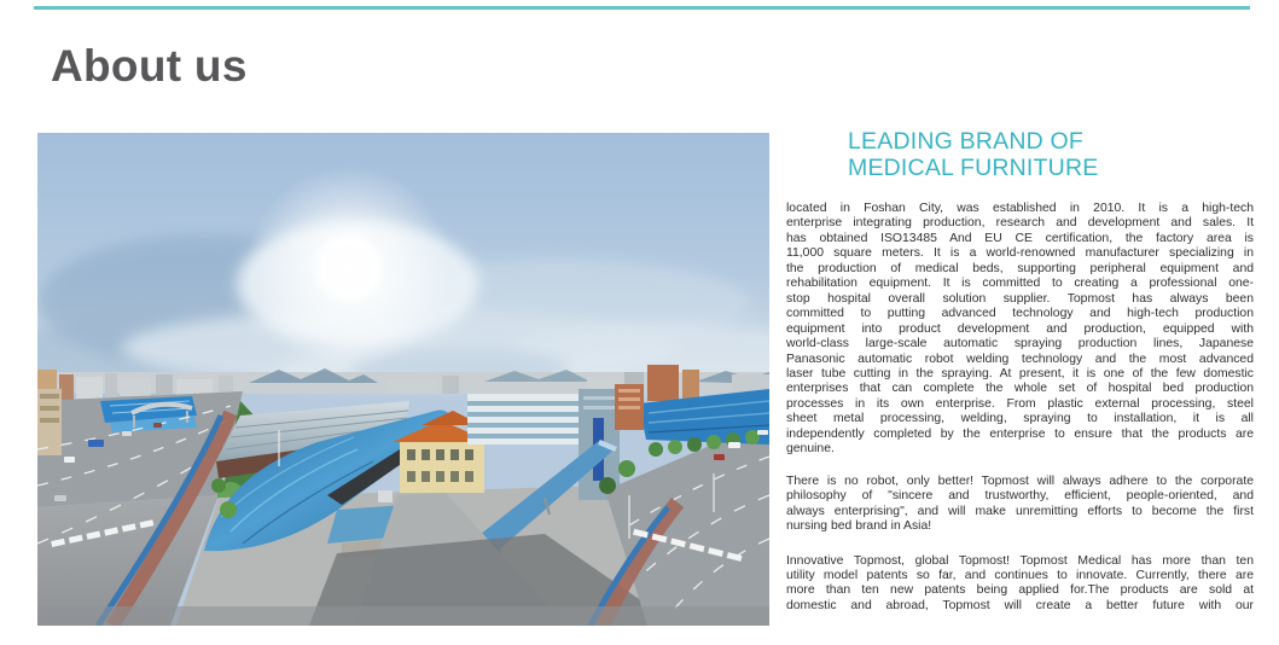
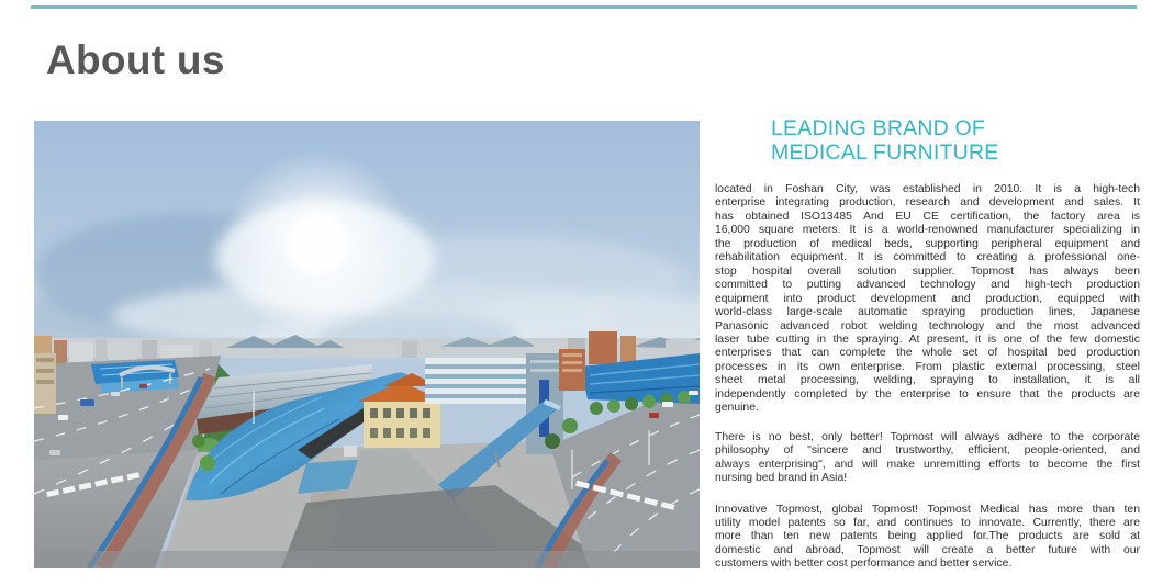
  About us
  LEADING BRAND OF
  MEDICAL FURNITURE
  located in Foshan City, was established in 2010. It is a high-tech
  enterprise integrating production, research and development and sales. It
  has obtained ISO13485 And EU CE certification, the factory area is
- 11,000 square meters. It is a world-renowned manufacturer specializing in
+ 16,000 square meters. It is a world-renowned manufacturer specializing in
  the production of medical beds, supporting peripheral equipment and
  rehabilitation equipment. It is committed to creating a professional one-
  stop hospital overall solution supplier. Topmost has always been
  committed to putting advanced technology and high-tech production
  equipment into product development and production, equipped with
  world-class large-scale automatic spraying production lines, Japanese
- Panasonic automatic robot welding technology and the most advanced
+ Panasonic advanced robot welding technology and the most advanced
  laser tube cutting in the spraying. At present, it is one of the few domestic
  enterprises that can complete the whole set of hospital bed production
  processes in its own enterprise. From plastic external processing, steel
  sheet metal processing, welding, spraying to installation, it is all
  independently completed by the enterprise to ensure that the products are
  genuine.
- There is no robot, only better! Topmost will always adhere to the corporate
+ There is no best, only better! Topmost will always adhere to the corporate
  philosophy of "sincere and trustworthy, efficient, people-oriented, and
  always enterprising", and will make unremitting efforts to become the first
  nursing bed brand in Asia!
  Innovative Topmost, global Topmost! Topmost Medical has more than ten
  utility model patents so far, and continues to innovate. Currently, there are
  more than ten new patents being applied for.The products are sold at
  domestic and abroad, Topmost will create a better future with our
+ customers with better cost performance and better service.
